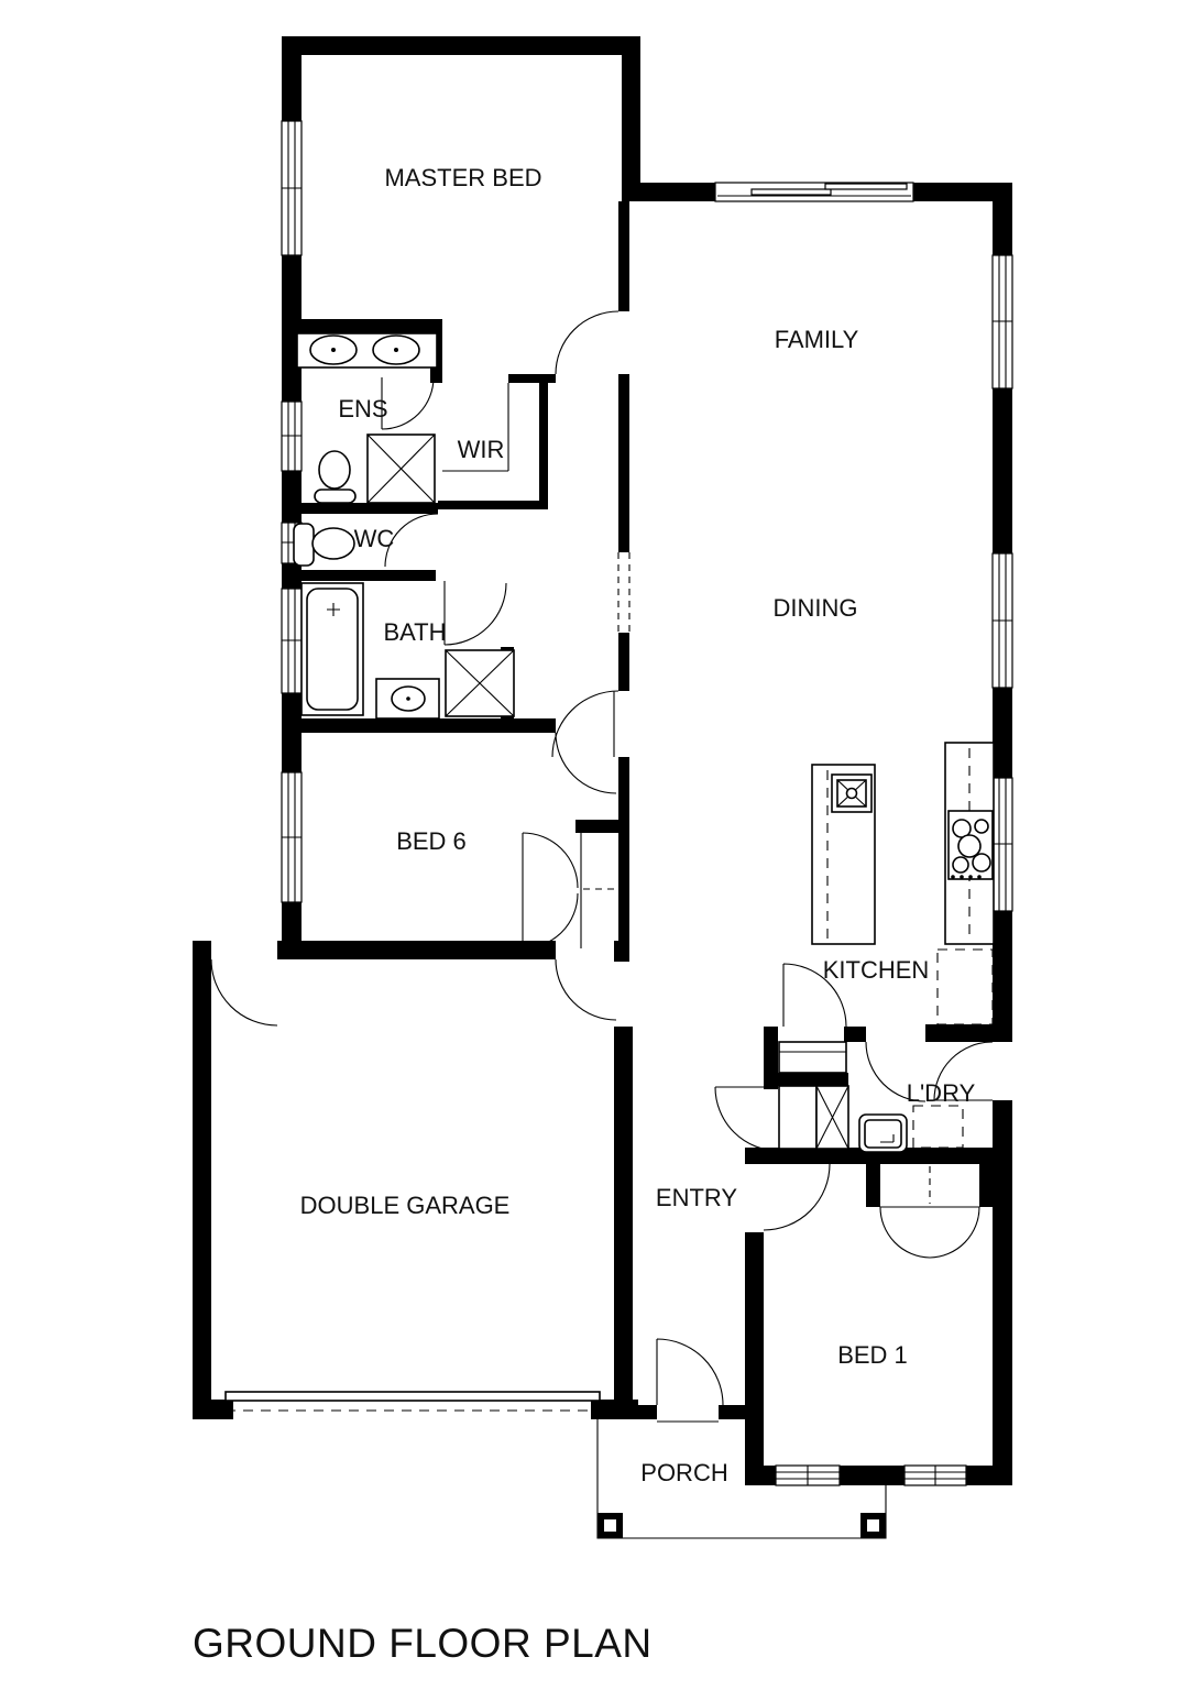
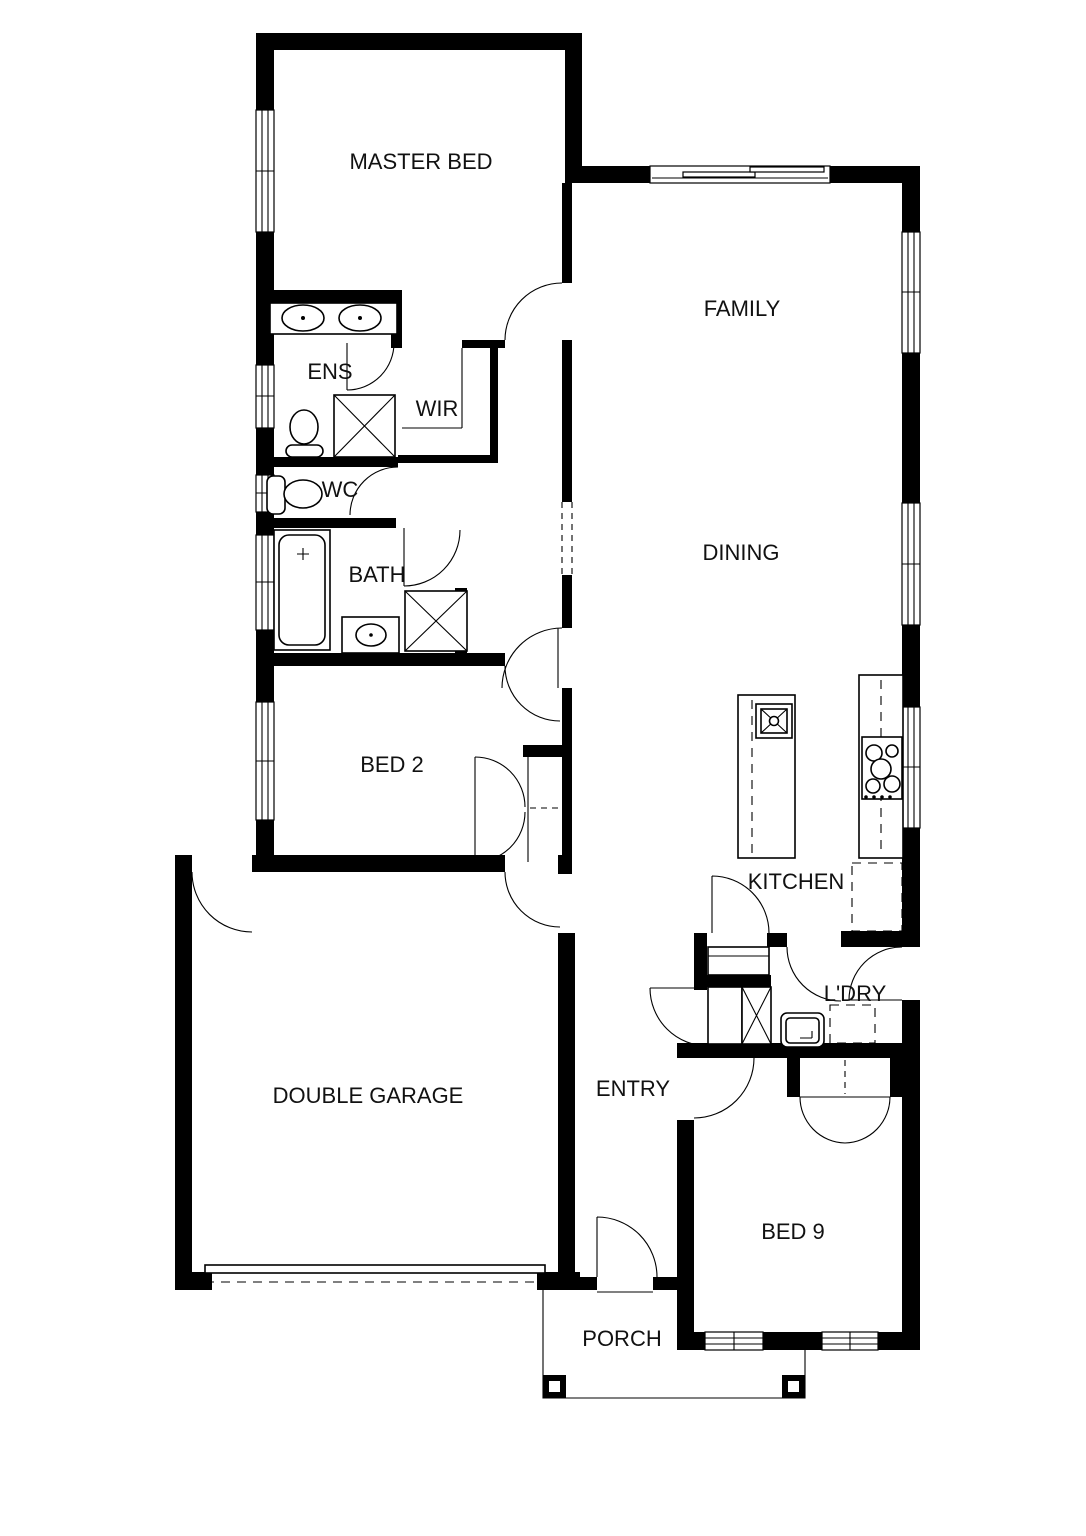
  MASTER BED
  FAMILY
  ENS
  WIR
  WC
  BATH
  DINING
- BED 6
+ BED 2
  KITCHEN
  L'DRY
  DOUBLE GARAGE
  ENTRY
- BED 1
+ BED 9
  PORCH
- GROUND FLOOR PLAN
